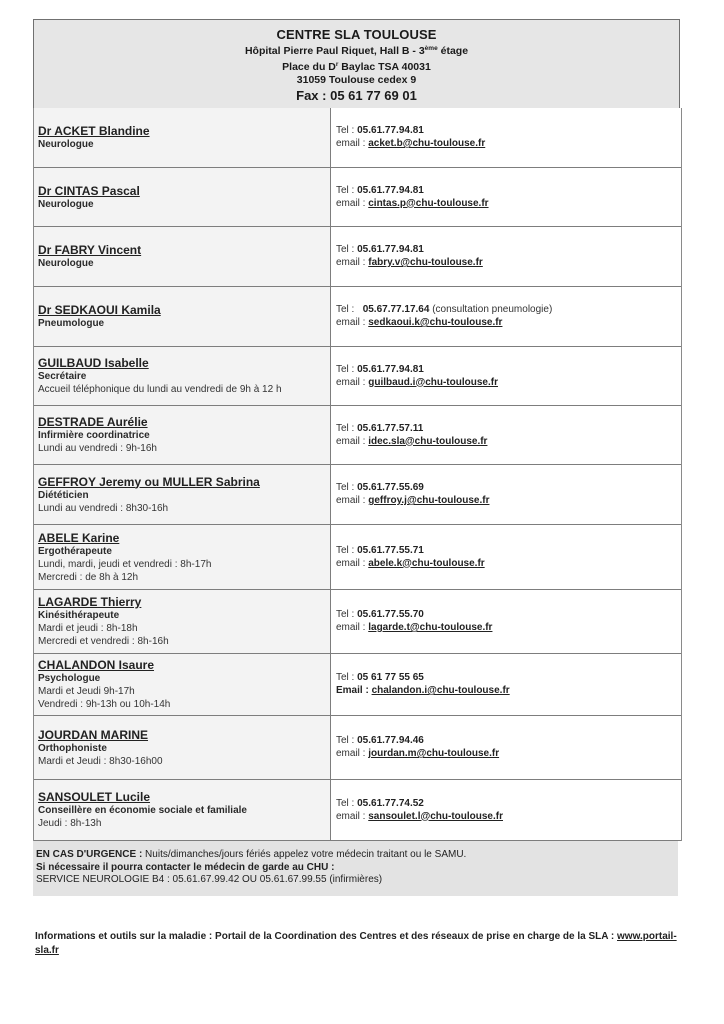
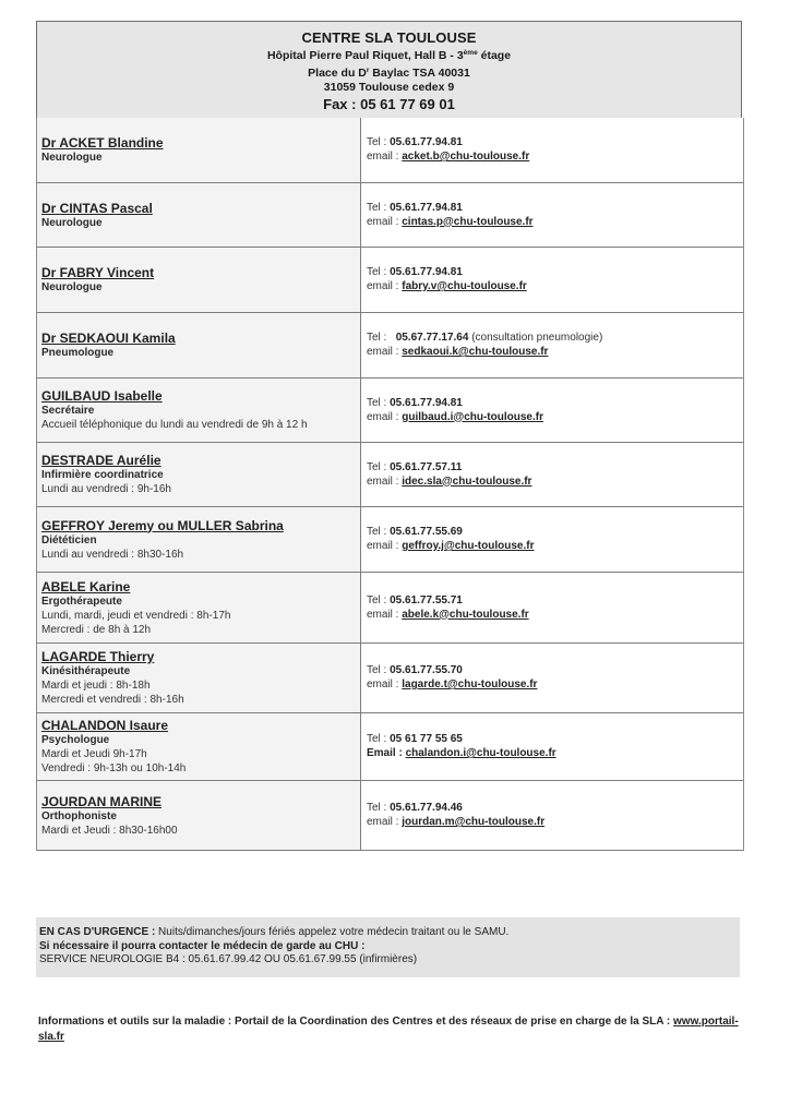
  CENTRE SLA TOULOUSE
  Hôpital Pierre Paul Riquet, Hall B - 3 étage
  Place du D Baylac TSA 40031
  31059 Toulouse cedex 9
  Fax : 05 61 77 69 01
  Dr ACKET Blandine
  Neurologue
  Tel : 05.61.77.94.81
  email : acket.b@chu-toulouse.fr
  Dr CINTAS Pascal
  Neurologue
  Tel : 05.61.77.94.81
  email : cintas.p@chu-toulouse.fr
  Dr FABRY Vincent
  Neurologue
  Tel : 05.61.77.94.81
  email : fabry.v@chu-toulouse.fr
  Dr SEDKAOUI Kamila
  Pneumologue
  Tel : 05.67.77.17.64 (consultation pneumologie)
  email : sedkaoui.k@chu-toulouse.fr
  GUILBAUD Isabelle
  Secrétaire
  Accueil téléphonique du lundi au vendredi de 9h à 12 h
  Tel : 05.61.77.94.81
  email : guilbaud.i@chu-toulouse.fr
  DESTRADE Aurélie
  Infirmière coordinatrice
  Lundi au vendredi : 9h-16h
  Tel : 05.61.77.57.11
  email : idec.sla@chu-toulouse.fr
  GEFFROY Jeremy ou MULLER Sabrina
  Diététicien
  Lundi au vendredi : 8h30-16h
  Tel : 05.61.77.55.69
  email : geffroy.j@chu-toulouse.fr
  ABELE Karine
  Ergothérapeute
  Lundi, mardi, jeudi et vendredi : 8h-17h
  Mercredi : de 8h à 12h
  Tel : 05.61.77.55.71
  email : abele.k@chu-toulouse.fr
  LAGARDE Thierry
  Kinésithérapeute
  Mardi et jeudi : 8h-18h
  Mercredi et vendredi : 8h-16h
  Tel : 05.61.77.55.70
  email : lagarde.t@chu-toulouse.fr
  CHALANDON Isaure
  Psychologue
  Mardi et Jeudi 9h-17h
  Vendredi : 9h-13h ou 10h-14h
  Tel : 05 61 77 55 65
  Email : chalandon.i@chu-toulouse.fr
  JOURDAN MARINE
  Orthophoniste
  Mardi et Jeudi : 8h30-16h00
  Tel : 05.61.77.94.46
  email : jourdan.m@chu-toulouse.fr
- SANSOULET Lucile
- Conseillère en économie sociale et familiale
- Jeudi : 8h-13h
- Tel : 05.61.77.74.52
- email : sansoulet.l@chu-toulouse.fr
  EN CAS D'URGENCE : Nuits/dimanches/jours fériés appelez votre médecin traitant ou le SAMU.
  Si nécessaire il pourra contacter le médecin de garde au CHU :
  SERVICE NEUROLOGIE B4 : 05.61.67.99.42 OU 05.61.67.99.55 (infirmières)
  Informations et outils sur la maladie : Portail de la Coordination des Centres et des réseaux de prise en charge de la SLA : www.portail-sla.fr
